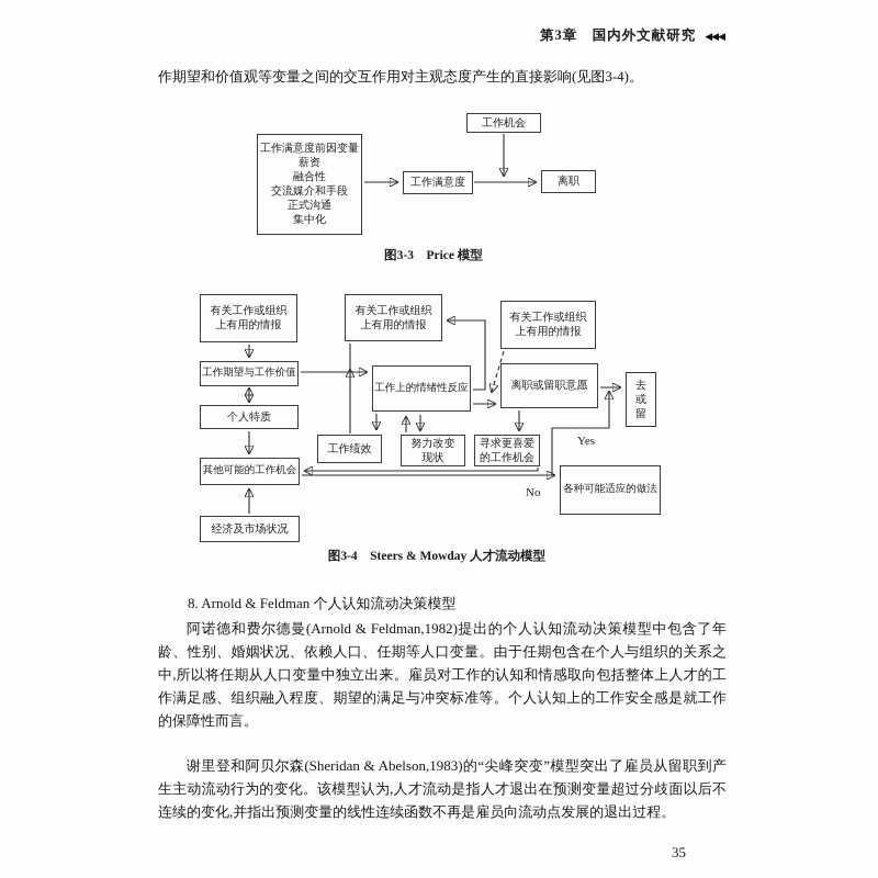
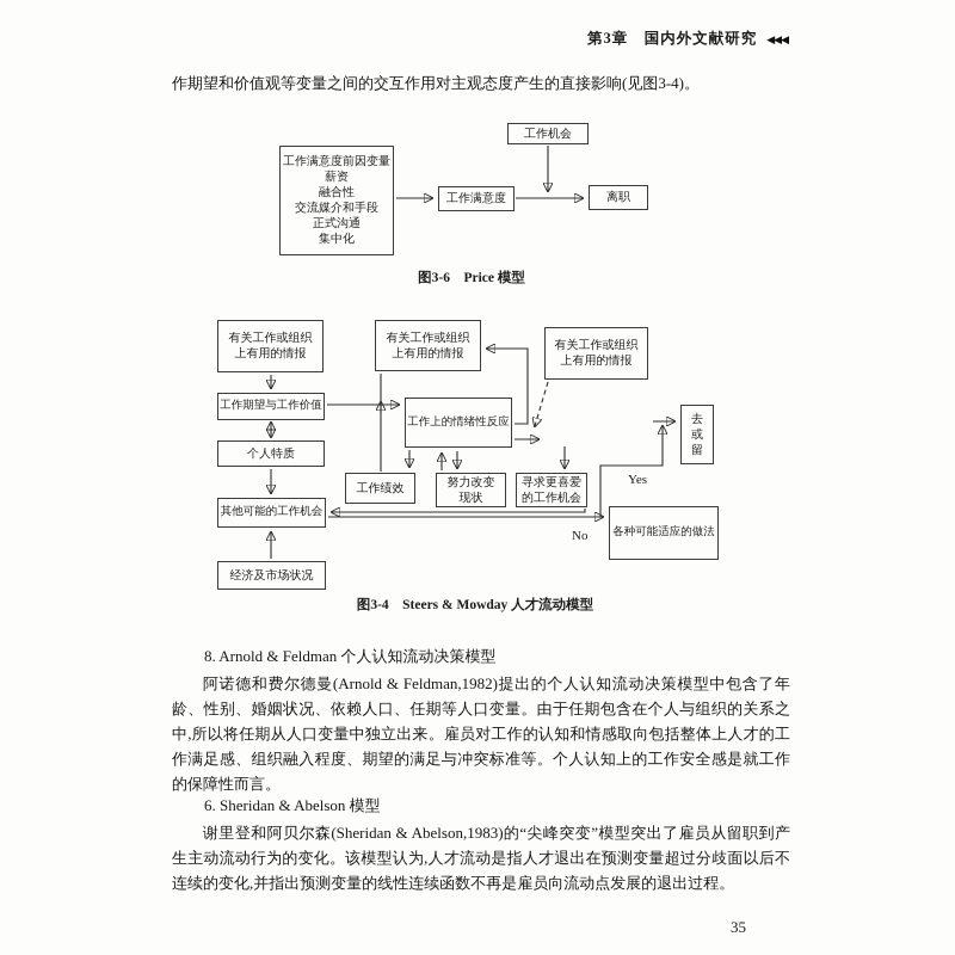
  第3章 国内外文献研究 ◀◀◀
  作期望和价值观等变量之间的交互作用对主观态度产生的直接影响(见图3-4)。
  工作满意度前因变量
  薪资
  融合性
  交流媒介和手段
  正式沟通
  集中化
  工作机会
  工作满意度
  离职
- 图3-3 Price 模型
+ 图3-6 Price 模型
  有关工作或组织
  上有用的情报
  有关工作或组织
  上有用的情报
  有关工作或组织
  上有用的情报
  工作期望与工作价值
  个人特质
  工作上的情绪性反应
- 离职或留职意愿
  去
  或
  留
  工作绩效
  努力改变
  现状
  寻求更喜爱
  的工作机会
  其他可能的工作机会
  各种可能适应的做法
  经济及市场状况
  Yes
  No
  图3-4 Steers & Mowday 人才流动模型
  8. Arnold & Feldman 个人认知流动决策模型
  阿诺德和费尔德曼(Arnold & Feldman,1982)提出的个人认知流动决策模型中包含了年龄、性别、婚姻状况、依赖人口、任期等人口变量。由于任期包含在个人与组织的关系之中,所以将任期从人口变量中独立出来。雇员对工作的认知和情感取向包括整体上人才的工作满足感、组织融入程度、期望的满足与冲突标准等。个人认知上的工作安全感是就工作的保障性而言。
+ 6. Sheridan & Abelson 模型
  谢里登和阿贝尔森(Sheridan & Abelson,1983)的“尖峰突变”模型突出了雇员从留职到产生主动流动行为的变化。该模型认为,人才流动是指人才退出在预测变量超过分歧面以后不连续的变化,并指出预测变量的线性连续函数不再是雇员向流动点发展的退出过程。
  35
